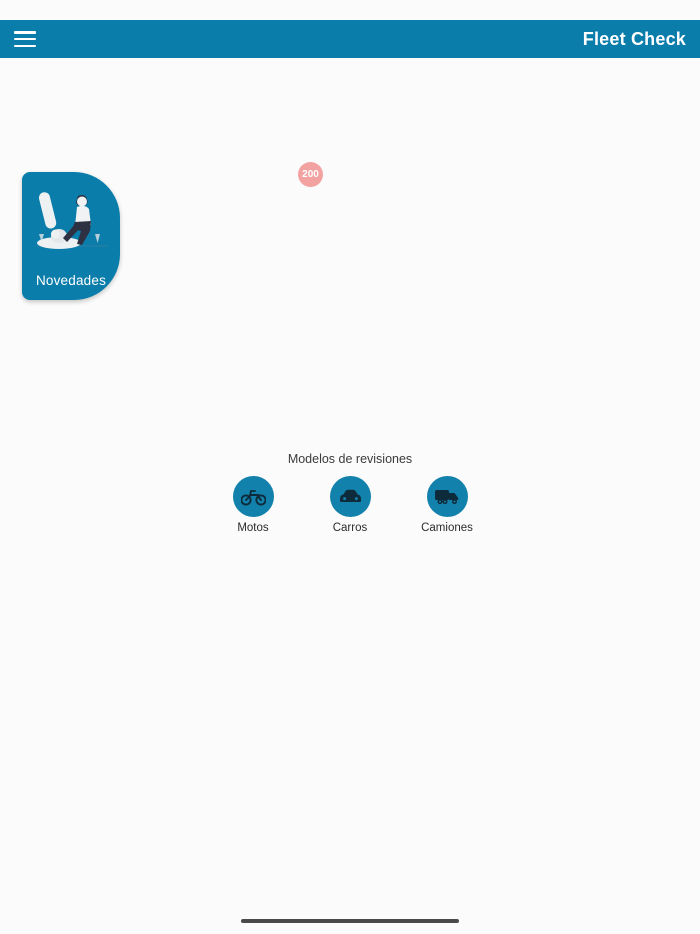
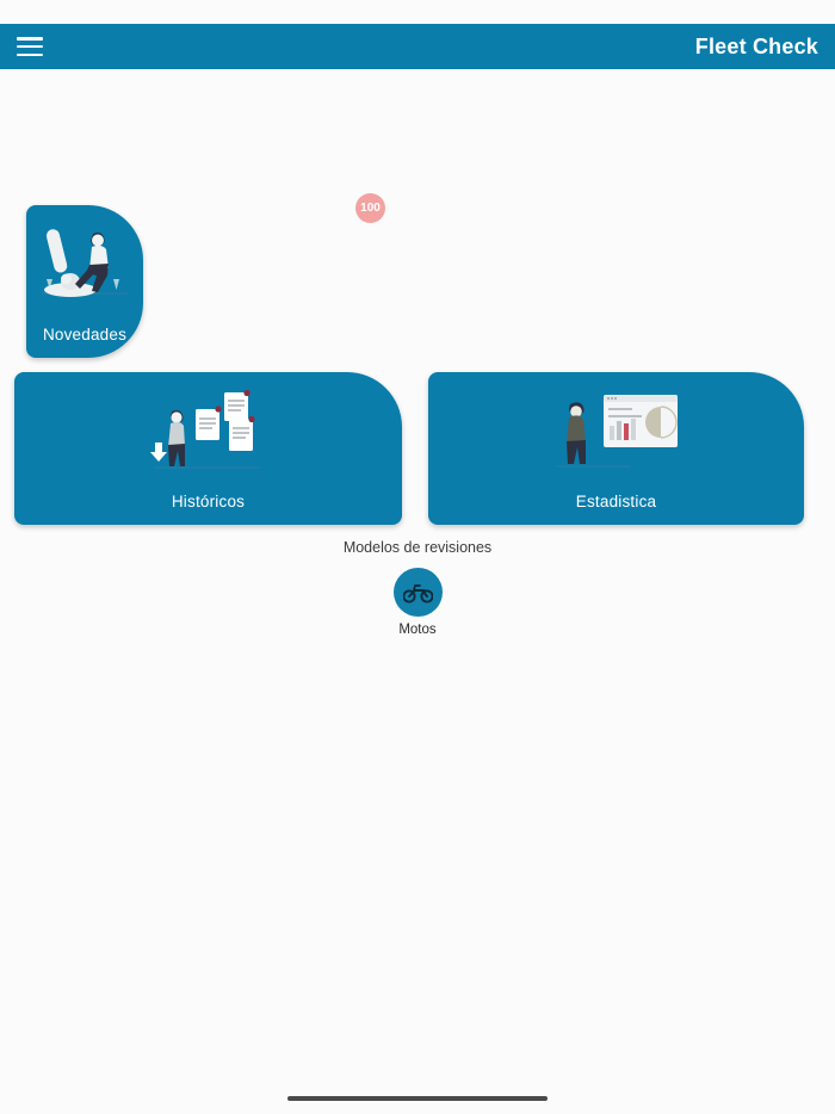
  Fleet Check
- 200
+ 100
  Novedades
+ Históricos
+ Estadistica
  Modelos de revisiones
  Motos
- Carros
- Camiones
